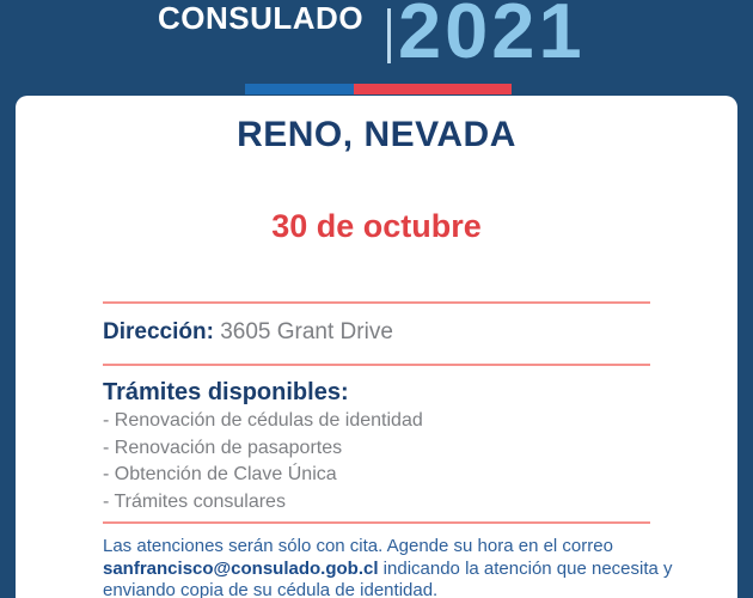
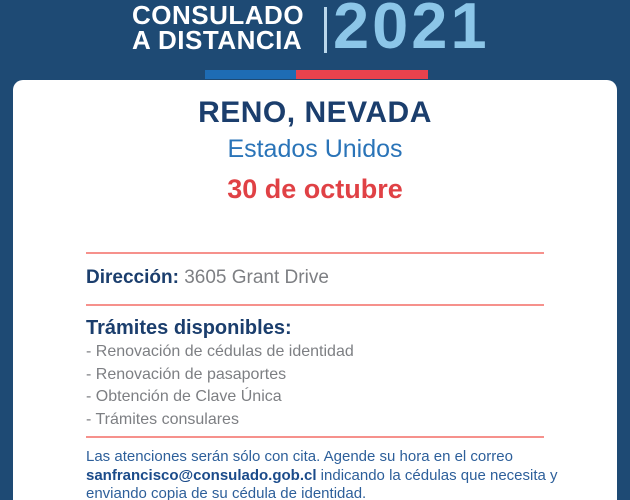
  CONSULADO
+ A DISTANCIA
  2021
  RENO, NEVADA
+ Estados Unidos
  30 de octubre
  Dirección: 3605 Grant Drive
  Trámites disponibles:
  - Renovación de cédulas de identidad
  - Renovación de pasaportes
  - Obtención de Clave Única
  - Trámites consulares
  Las atenciones serán sólo con cita. Agende su hora en el correo
- sanfrancisco@consulado.gob.cl indicando la atención que necesita y
+ sanfrancisco@consulado.gob.cl indicando la cédulas que necesita y
  enviando copia de su cédula de identidad.
